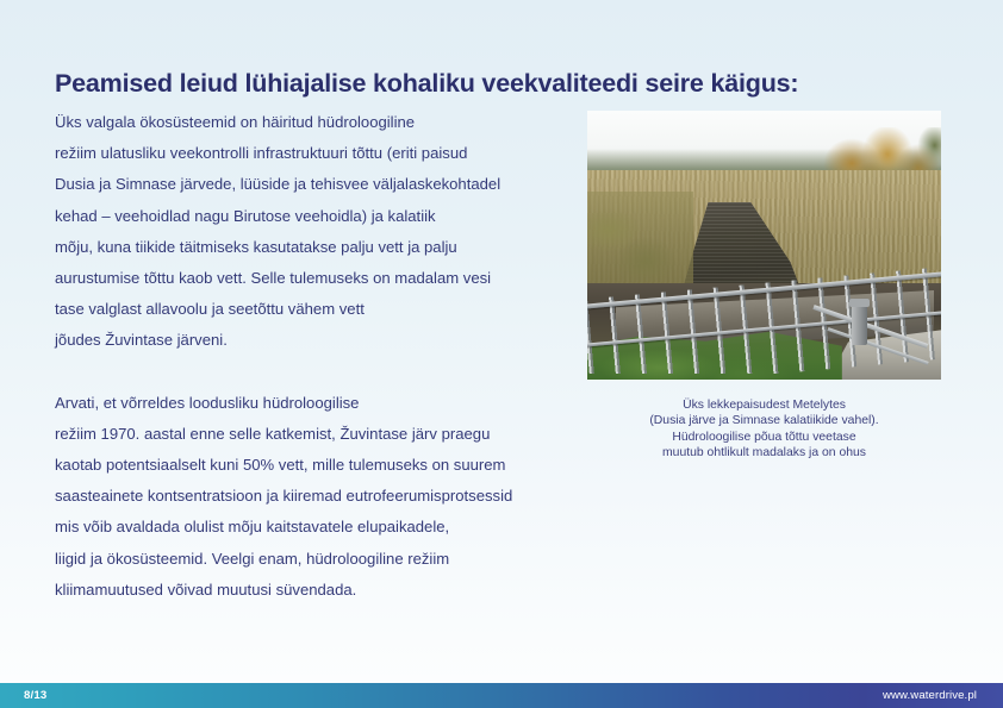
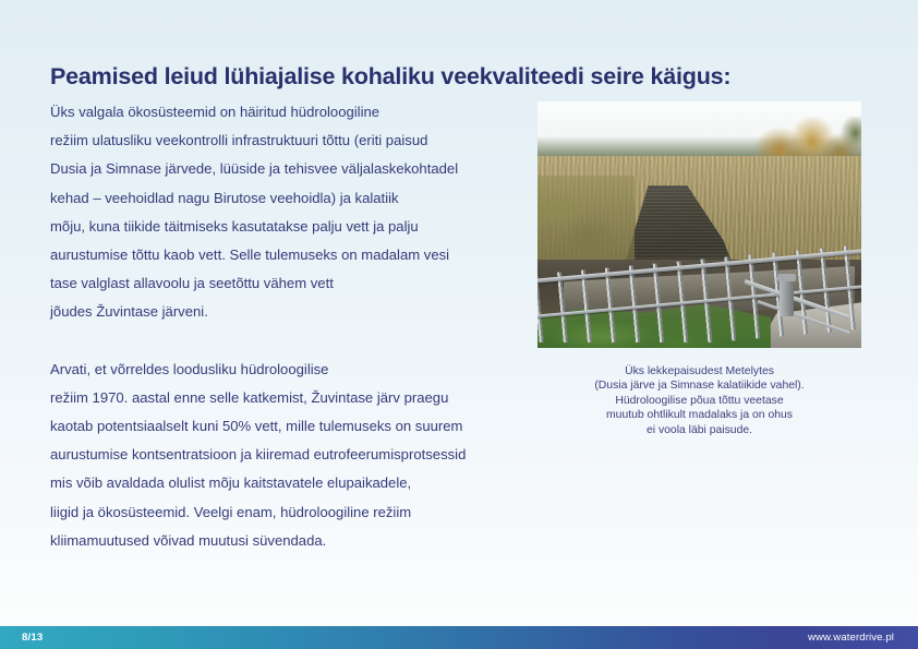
  Peamised leiud lühiajalise kohaliku veekvaliteedi seire käigus:
  Üks valgala ökosüsteemid on häiritud hüdroloogiline
  režiim ulatusliku veekontrolli infrastruktuuri tõttu (eriti paisud
  Dusia ja Simnase järvede, lüüside ja tehisvee väljalaskekohtadel
  kehad – veehoidlad nagu Birutose veehoidla) ja kalatiik
  mõju, kuna tiikide täitmiseks kasutatakse palju vett ja palju
  aurustumise tõttu kaob vett. Selle tulemuseks on madalam vesi
  tase valglast allavoolu ja seetõttu vähem vett
  jõudes Žuvintase järveni.
  Arvati, et võrreldes loodusliku hüdroloogilise
  režiim 1970. aastal enne selle katkemist, Žuvintase järv praegu
  kaotab potentsiaalselt kuni 50% vett, mille tulemuseks on suurem
- saasteainete kontsentratsioon ja kiiremad eutrofeerumisprotsessid
+ aurustumise kontsentratsioon ja kiiremad eutrofeerumisprotsessid
  mis võib avaldada olulist mõju kaitstavatele elupaikadele,
  liigid ja ökosüsteemid. Veelgi enam, hüdroloogiline režiim
  kliimamuutused võivad muutusi süvendada.
  Üks lekkepaisudest Metelytes
  (Dusia järve ja Simnase kalatiikide vahel).
  Hüdroloogilise põua tõttu veetase
  muutub ohtlikult madalaks ja on ohus
+ ei voola läbi paisude.
  8/13
  www.waterdrive.pl
